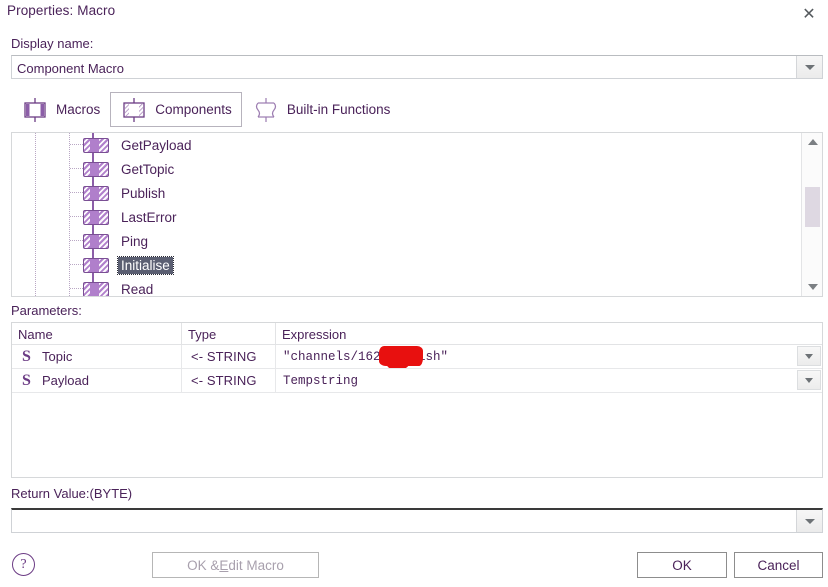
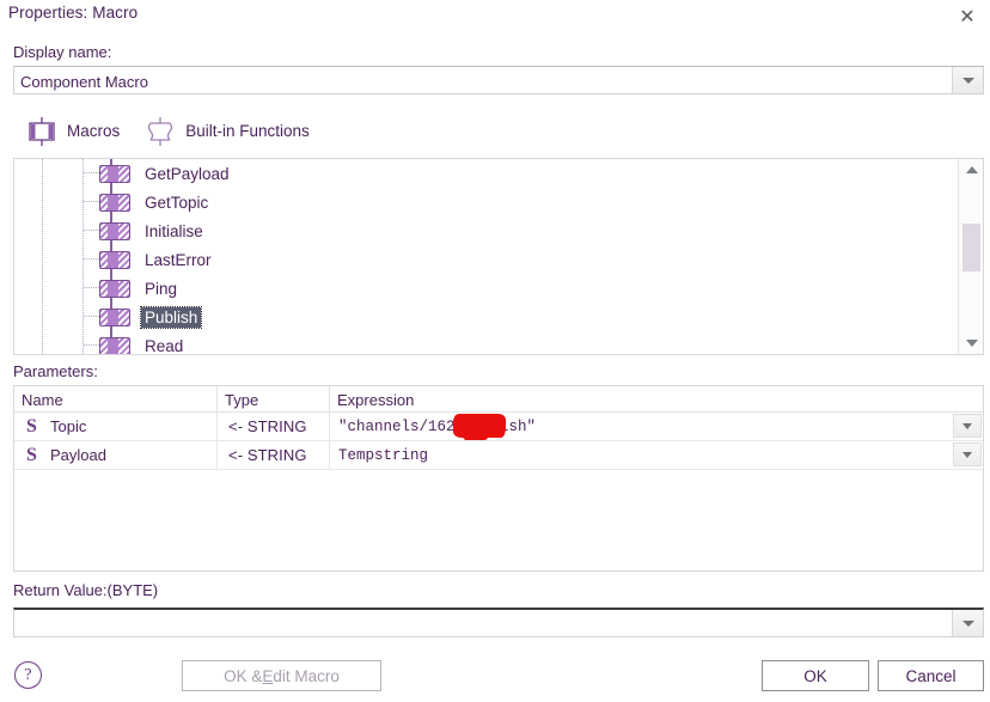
  Properties: Macro
  ✕
  Display name:
  Component Macro
  Macros
- Components
  Built-in Functions
  GetPayload
  GetTopic
- Publish
+ Initialise
  LastError
  Ping
- Initialise
+ Publish
  Read
  Parameters:
  Name
  Type
  Expression
  S
  Topic
  <- STRING
  "channels/16
  S
  Payload
  <- STRING
  Tempstring
  Return Value:(BYTE)
  ?
  OK &
  E
  dit Macro
  OK
  Cancel
